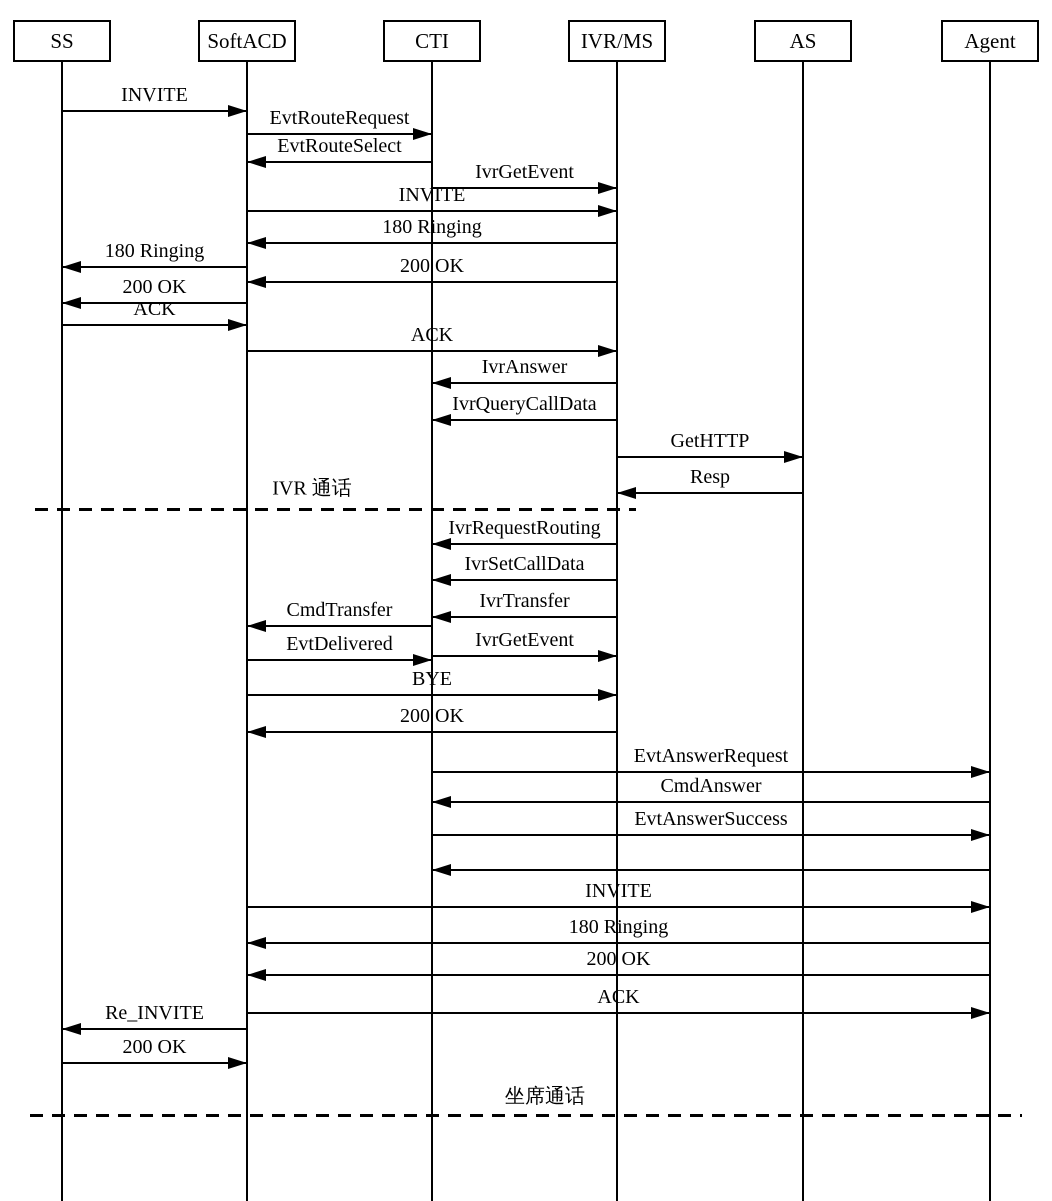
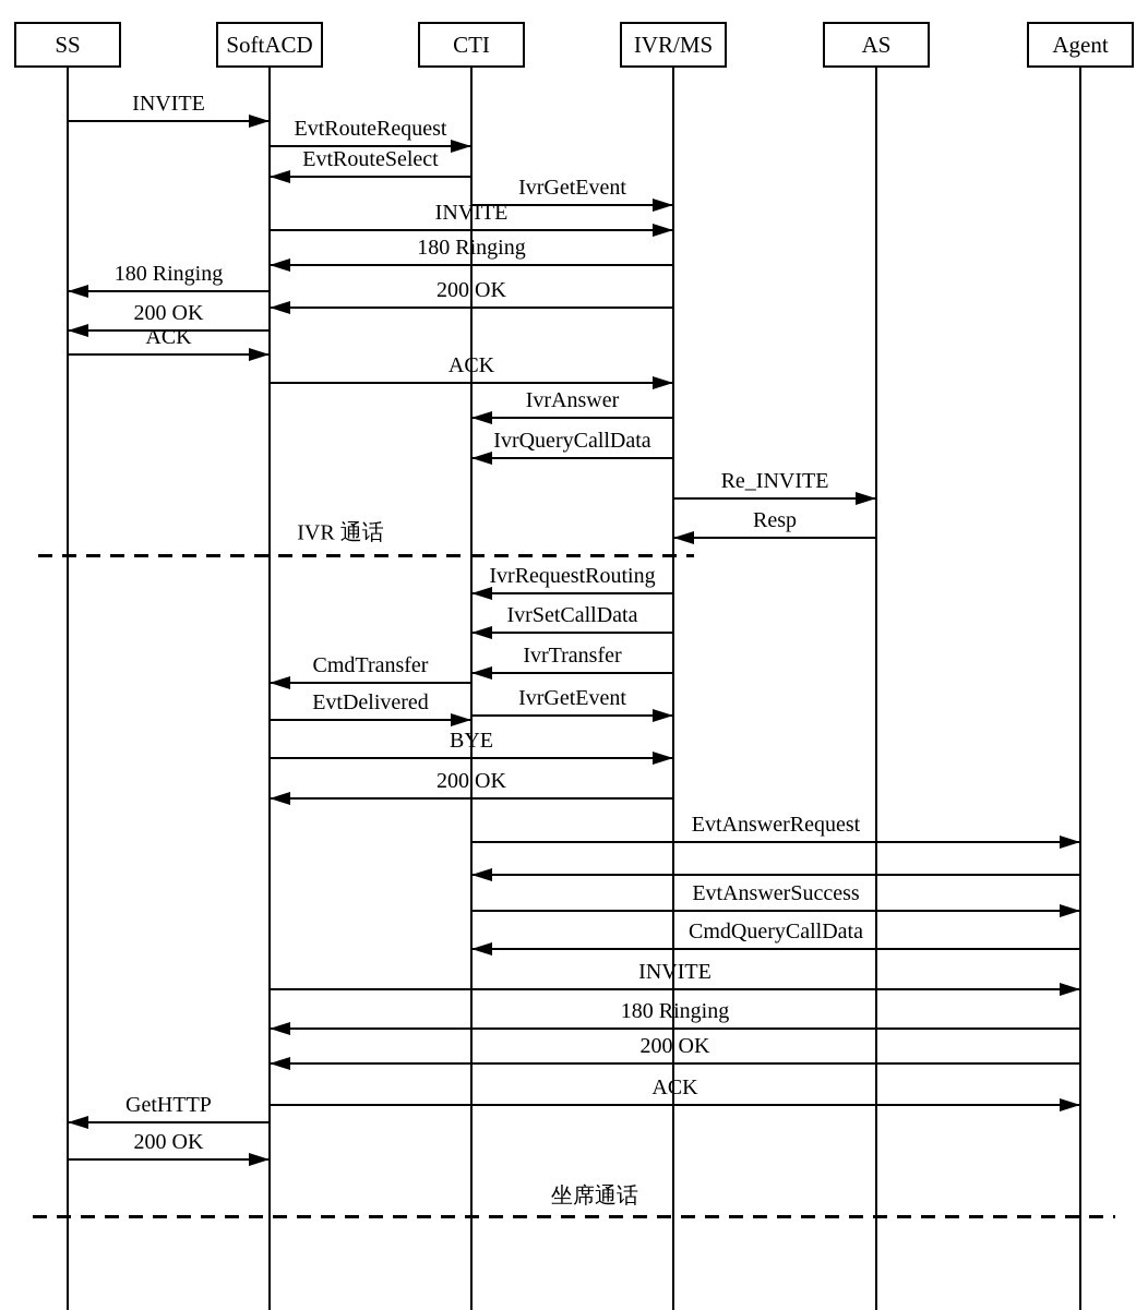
  SS
  SoftACD
  CTI
  IVR/MS
  AS
  Agent
  INVITE
  EvtRouteRequest
  EvtRouteSelect
  IvrGetEvent
  INVITE
  180 Ringing
  180 Ringing
  200 OK
  200 OK
  ACK
  ACK
  IvrAnswer
  IvrQueryCallData
- GetHTTP
+ Re_INVITE
  Resp
  IvrRequestRouting
  IvrSetCallData
  IvrTransfer
  CmdTransfer
  IvrGetEvent
  EvtDelivered
  BYE
  200 OK
  EvtAnswerRequest
- CmdAnswer
  EvtAnswerSuccess
+ CmdQueryCallData
  INVITE
  180 Ringing
  200 OK
  ACK
- Re_INVITE
+ GetHTTP
  200 OK
  IVR 通话
  坐席通话
